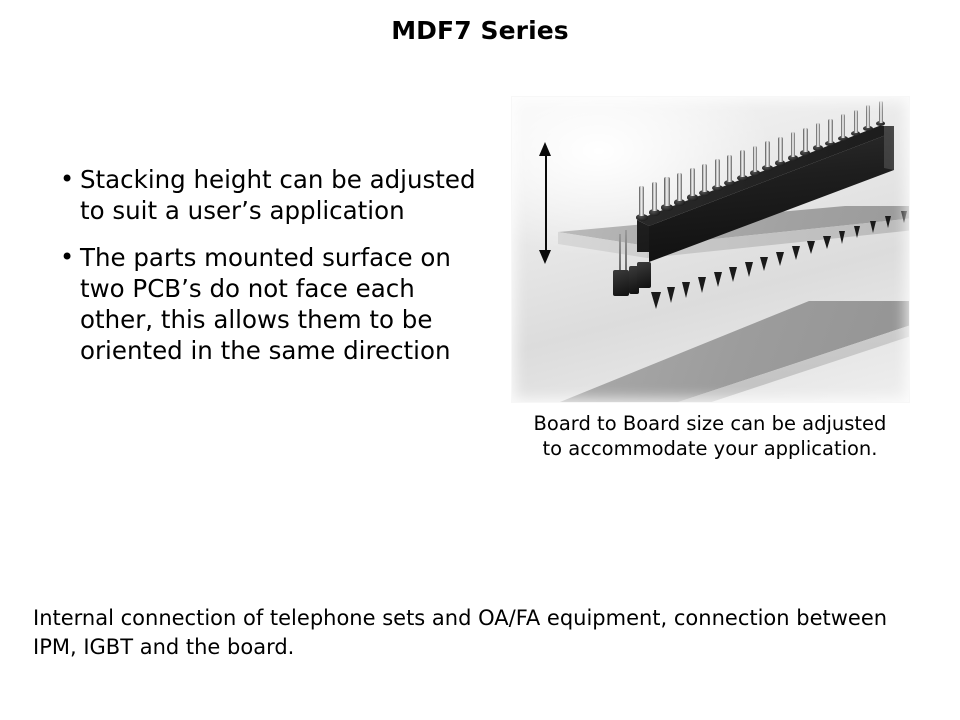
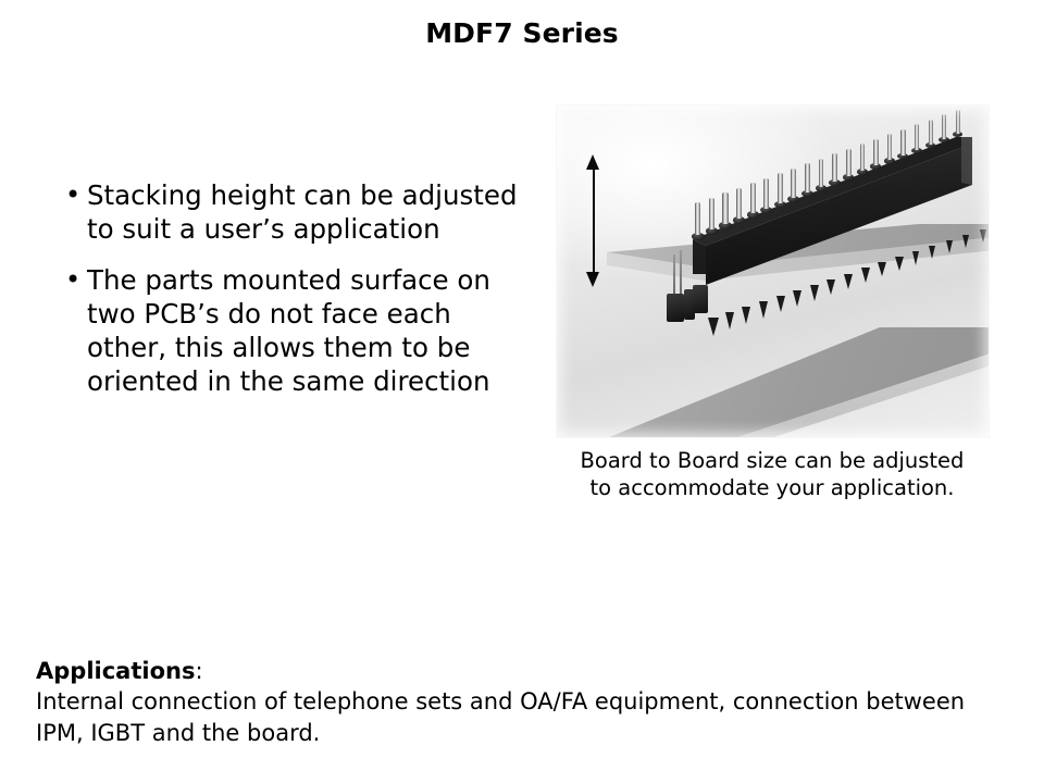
  MDF7 Series
  •
  Stacking height can be adjusted to suit a user’s application
  •
  The parts mounted surface on two PCB’s do not face each other, this allows them to be oriented in the same direction
  Board to Board size can be adjusted
  to accommodate your application.
+ Applications:
  Internal connection of telephone sets and OA/FA equipment, connection between IPM, IGBT and the board.
